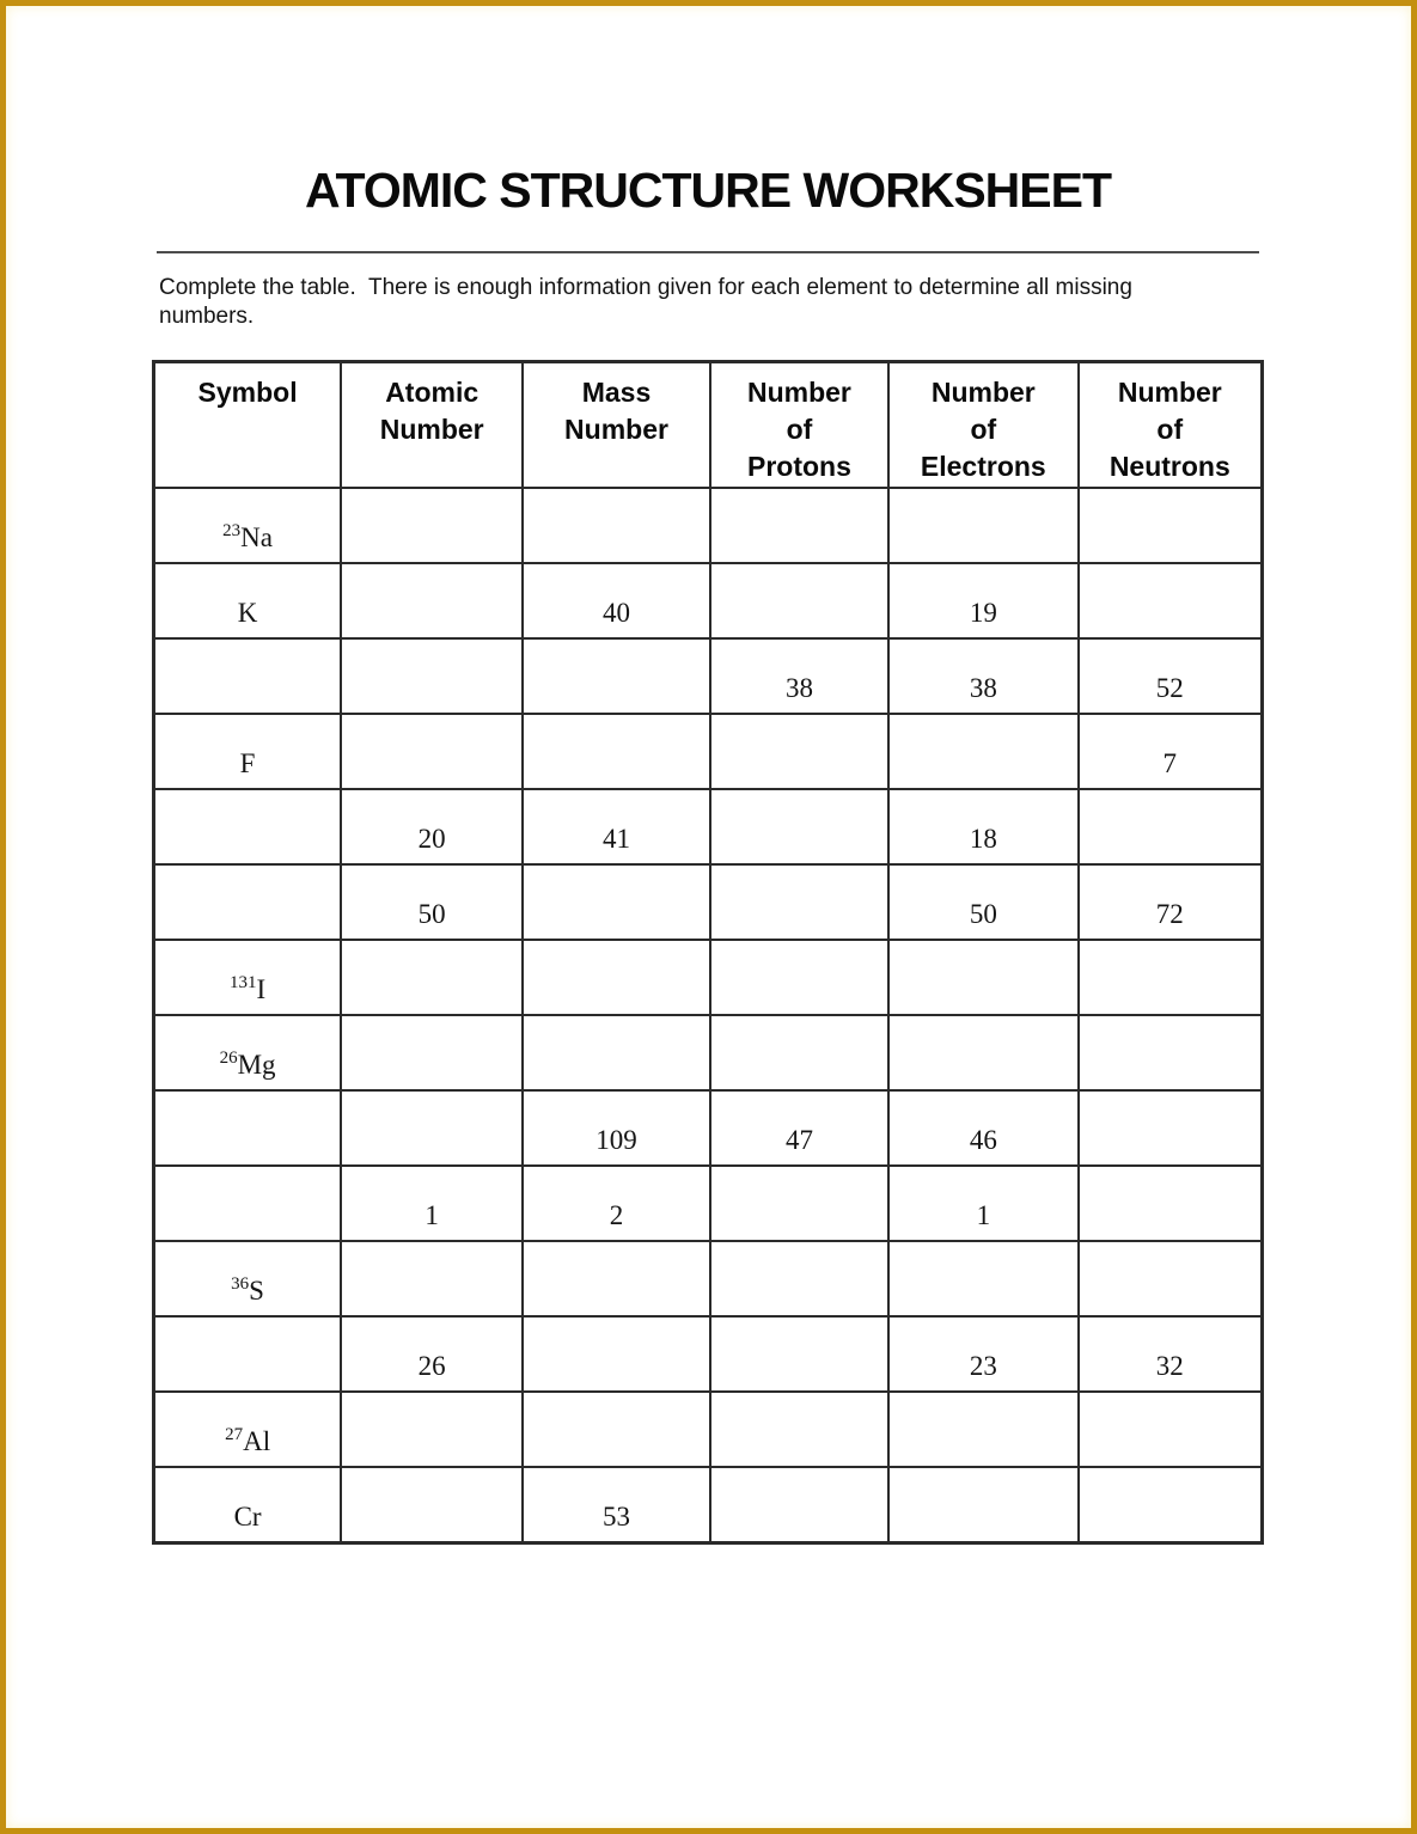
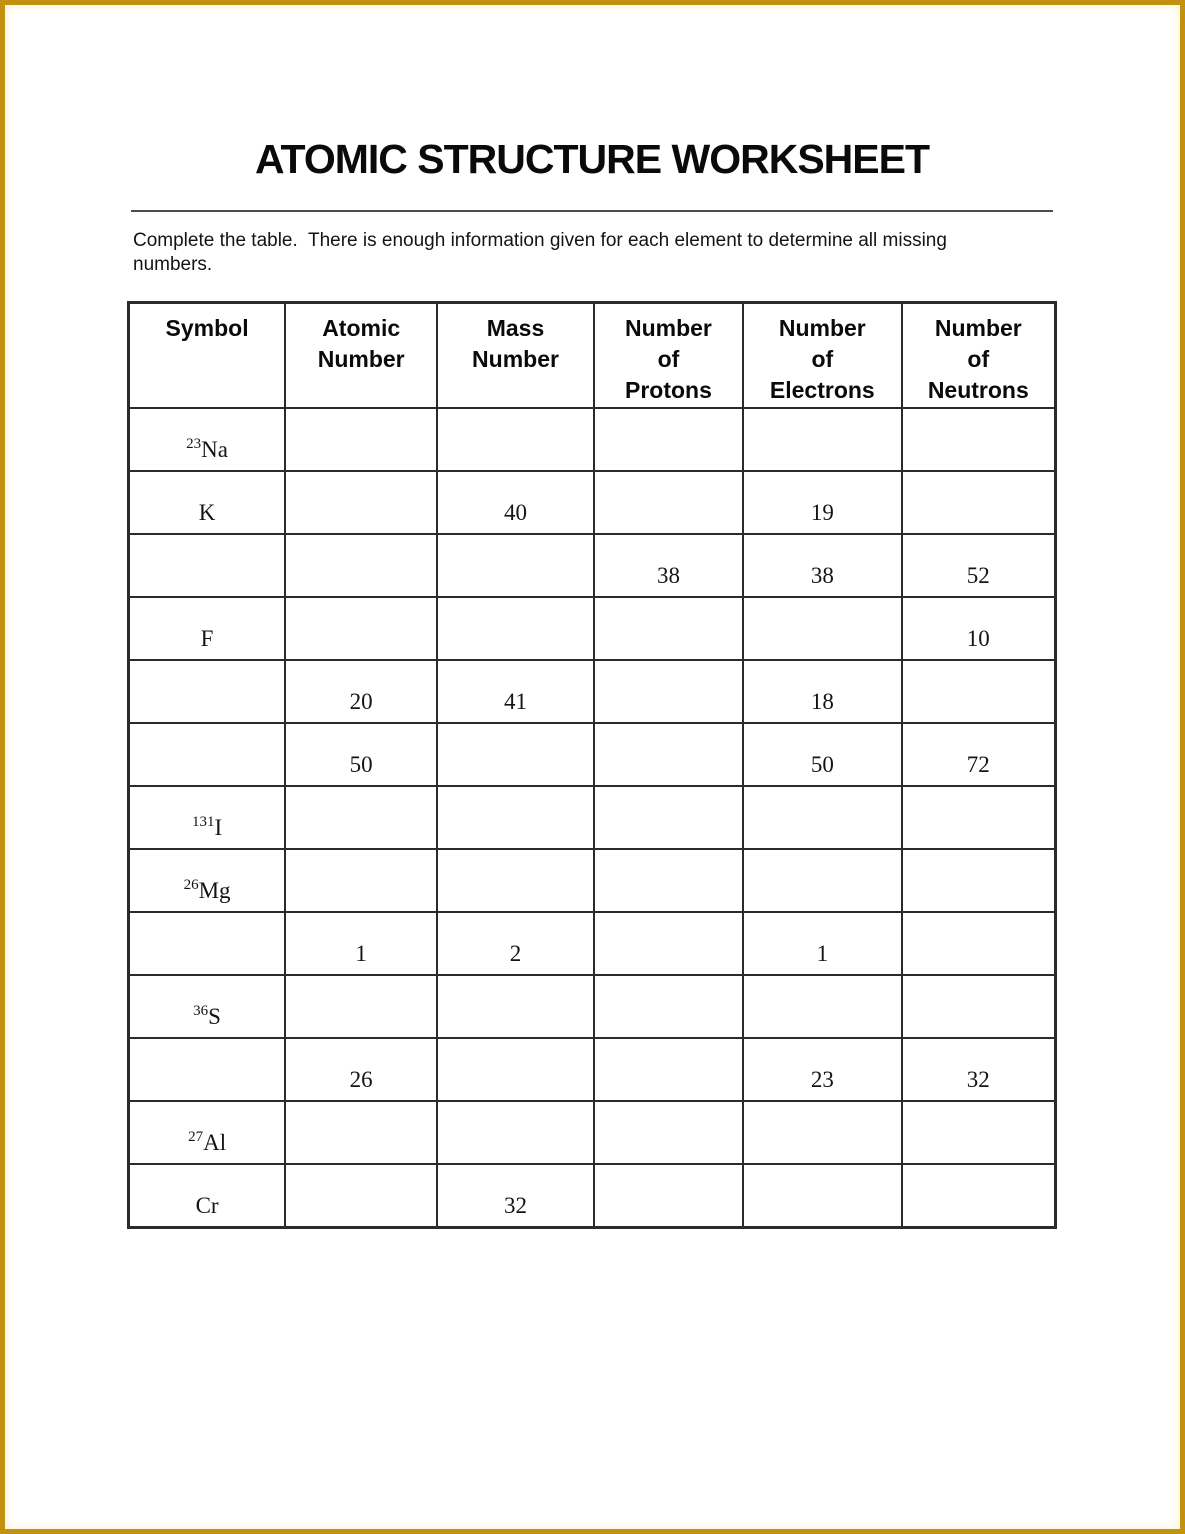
  ATOMIC STRUCTURE WORKSHEET
  Complete the table. There is enough information given for each element to determine all missing numbers.
  Symbol	Atomic Number	Mass Number	Number of Protons	Number of Electrons	Number of Neutrons
  23Na
  K		40		19
  			38	38	52
- F					7
+ F					10
  	20	41		18
  	50			50	72
  131I
  26Mg
- 		109	47	46
  	1	2		1
  36S
  	26			23	32
  27Al
- Cr		53
+ Cr		32
